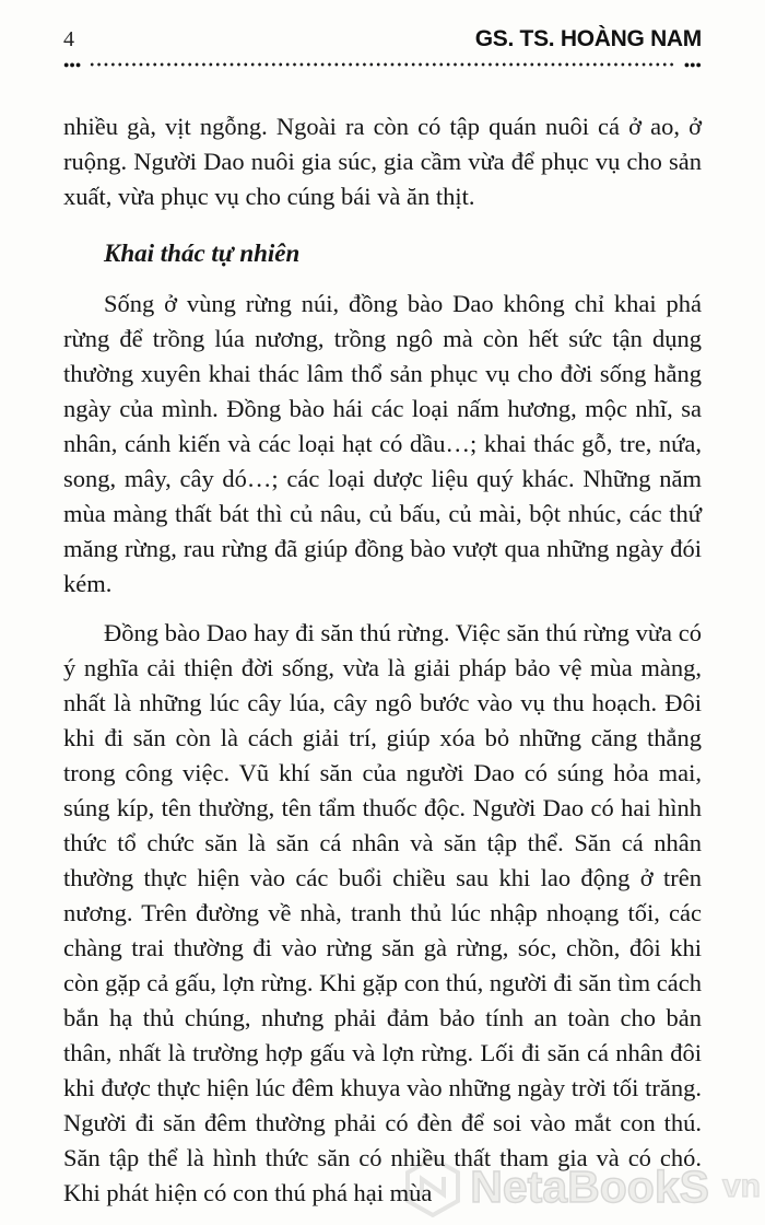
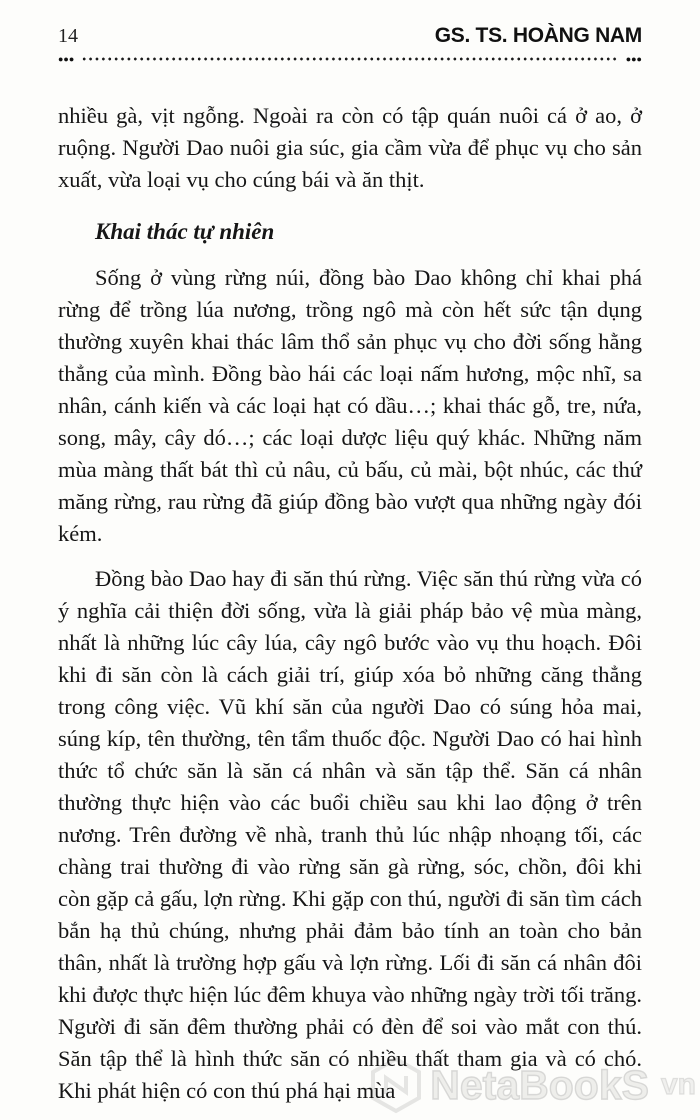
- 4
+ 14
  GS. TS. HOÀNG NAM
  ●●●
  ●●●
- nhiều gà, vịt ngỗng. Ngoài ra còn có tập quán nuôi cá ở ao, ở ruộng. Người Dao nuôi gia súc, gia cầm vừa để phục vụ cho sản xuất, vừa phục vụ cho cúng bái và ăn thịt.
+ nhiều gà, vịt ngỗng. Ngoài ra còn có tập quán nuôi cá ở ao, ở ruộng. Người Dao nuôi gia súc, gia cầm vừa để phục vụ cho sản xuất, vừa loại vụ cho cúng bái và ăn thịt.
  Khai thác tự nhiên
- Sống ở vùng rừng núi, đồng bào Dao không chỉ khai phá rừng để trồng lúa nương, trồng ngô mà còn hết sức tận dụng thường xuyên khai thác lâm thổ sản phục vụ cho đời sống hằng ngày của mình. Đồng bào hái các loại nấm hương, mộc nhĩ, sa nhân, cánh kiến và các loại hạt có dầu…; khai thác gỗ, tre, nứa, song, mây, cây dó…; các loại dược liệu quý khác. Những năm mùa màng thất bát thì củ nâu, củ bấu, củ mài, bột nhúc, các thứ măng rừng, rau rừng đã giúp đồng bào vượt qua những ngày đói kém.
+ Sống ở vùng rừng núi, đồng bào Dao không chỉ khai phá rừng để trồng lúa nương, trồng ngô mà còn hết sức tận dụng thường xuyên khai thác lâm thổ sản phục vụ cho đời sống hằng thẳng của mình. Đồng bào hái các loại nấm hương, mộc nhĩ, sa nhân, cánh kiến và các loại hạt có dầu…; khai thác gỗ, tre, nứa, song, mây, cây dó…; các loại dược liệu quý khác. Những năm mùa màng thất bát thì củ nâu, củ bấu, củ mài, bột nhúc, các thứ măng rừng, rau rừng đã giúp đồng bào vượt qua những ngày đói kém.
  Đồng bào Dao hay đi săn thú rừng. Việc săn thú rừng vừa có ý nghĩa cải thiện đời sống, vừa là giải pháp bảo vệ mùa màng, nhất là những lúc cây lúa, cây ngô bước vào vụ thu hoạch. Đôi khi đi săn còn là cách giải trí, giúp xóa bỏ những căng thẳng trong công việc. Vũ khí săn của người Dao có súng hỏa mai, súng kíp, tên thường, tên tẩm thuốc độc. Người Dao có hai hình thức tổ chức săn là săn cá nhân và săn tập thể. Săn cá nhân thường thực hiện vào các buổi chiều sau khi lao động ở trên nương. Trên đường về nhà, tranh thủ lúc nhập nhoạng tối, các chàng trai thường đi vào rừng săn gà rừng, sóc, chồn, đôi khi còn gặp cả gấu, lợn rừng. Khi gặp con thú, người đi săn tìm cách bắn hạ thủ chúng, nhưng phải đảm bảo tính an toàn cho bản thân, nhất là trường hợp gấu và lợn rừng. Lối đi săn cá nhân đôi khi được thực hiện lúc đêm khuya vào những ngày trời tối trăng. Người đi săn đêm thường phải có đèn để soi vào mắt con thú. Săn tập thể là hình thức săn có nhiều thất tham gia và có chó. Khi phát hiện có con thú phá hại mùa
  NetaBookS
  vn
